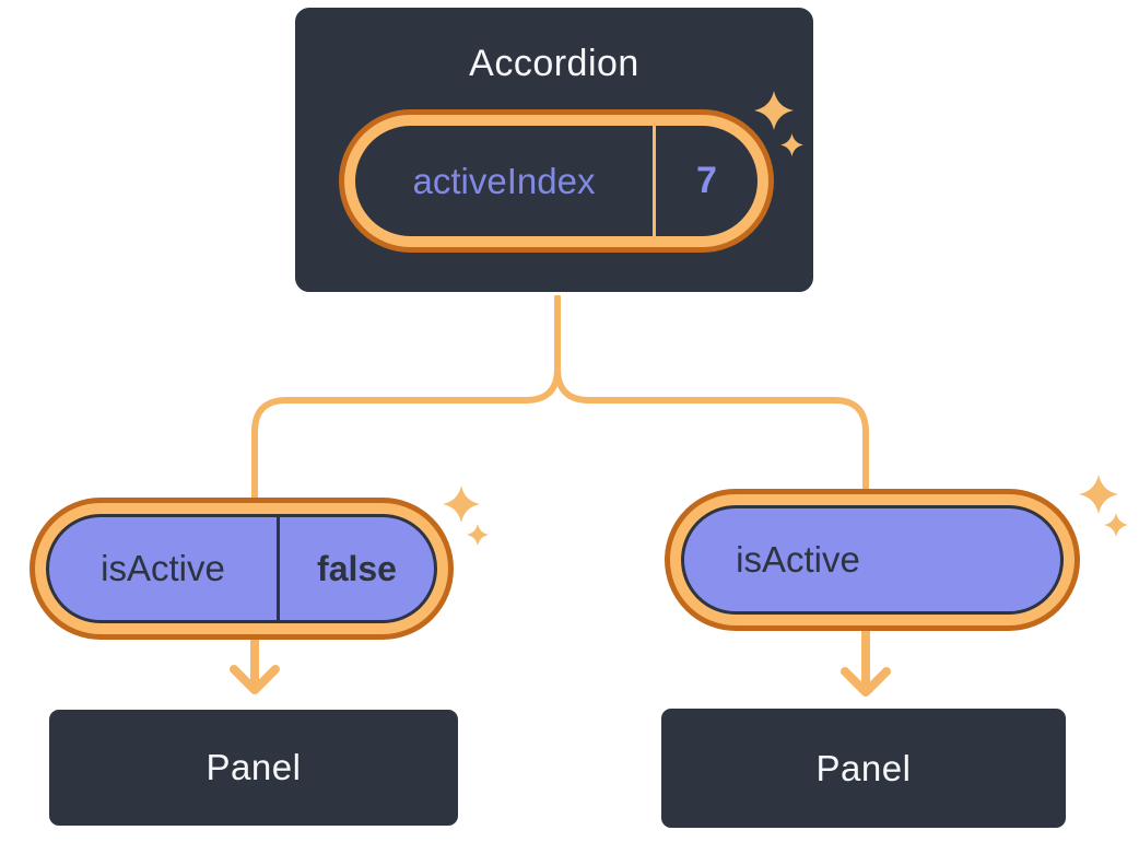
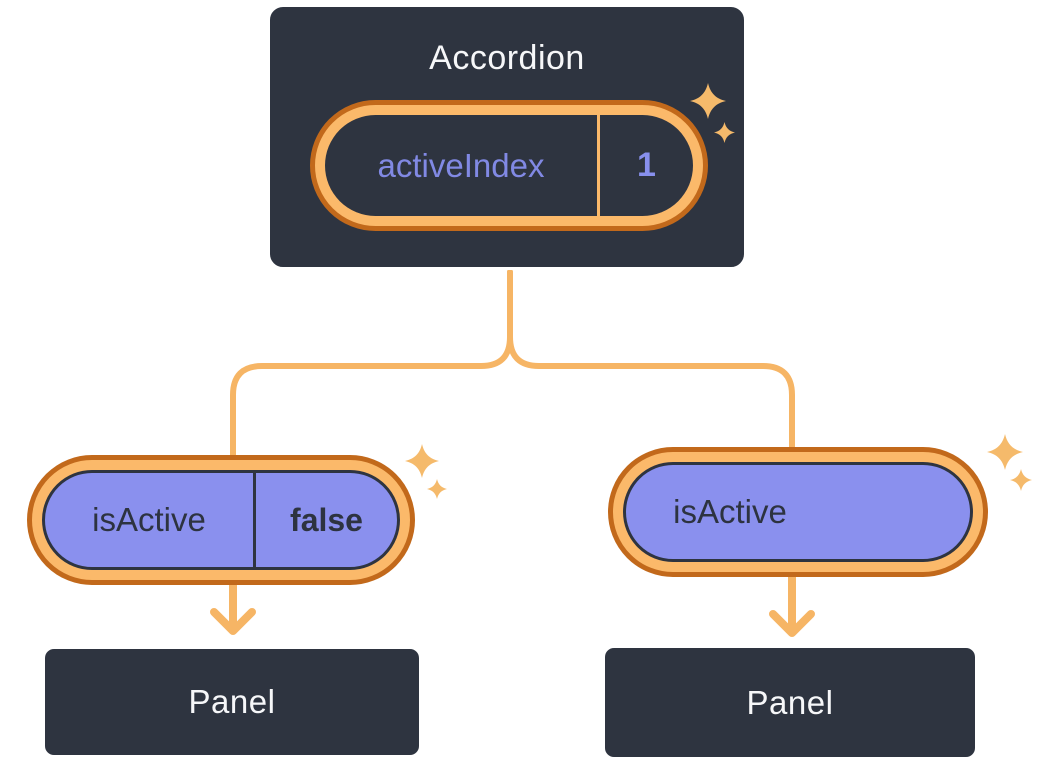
  Accordion
  activeIndex
- 7
+ 1
  isActive
  false
  Panel
  isActive
  Panel
